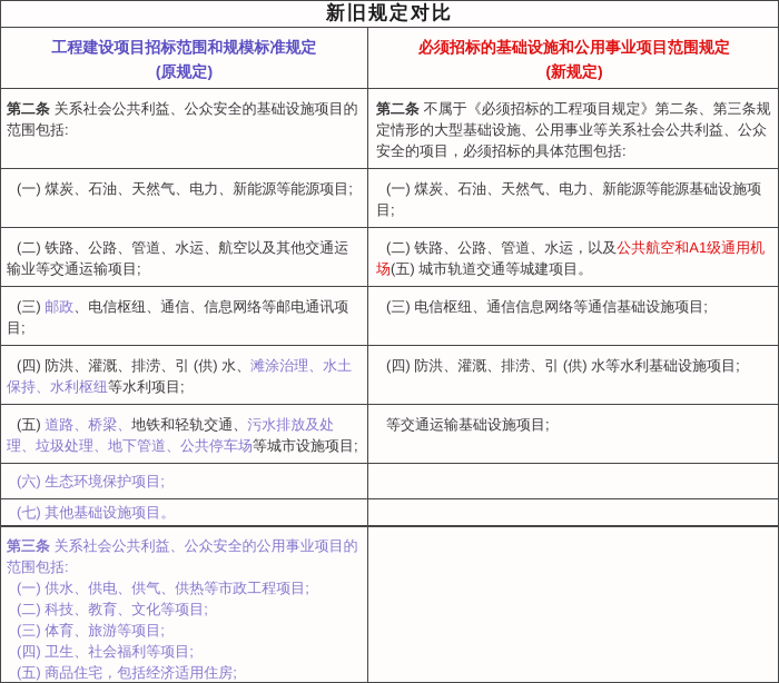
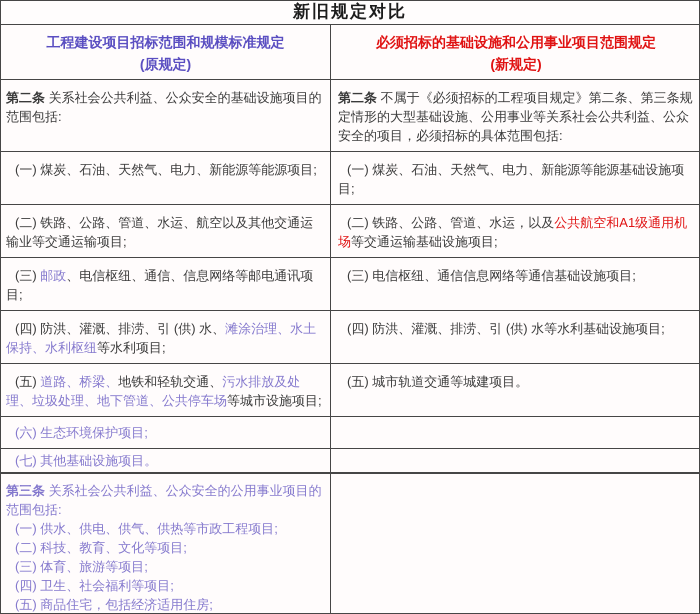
  新旧规定对比
  工程建设项目招标范围和规模标准规定
  (原规定)
  必须招标的基础设施和公用事业项目范围规定
  (新规定)
  第二条 关系社会公共利益、公众安全的基础设施项目的范围包括:
  第二条 不属于《必须招标的工程项目规定》第二条、第三条规定情形的大型基础设施、公用事业等关系社会公共利益、公众安全的项目，必须招标的具体范围包括:
  (一) 煤炭、石油、天然气、电力、新能源等能源项目;
  (一) 煤炭、石油、天然气、电力、新能源等能源基础设施项目;
  (二) 铁路、公路、管道、水运、航空以及其他交通运输业等交通运输项目;
- (二) 铁路、公路、管道、水运，以及公共航空和A1级通用机场(五) 城市轨道交通等城建项目。
+ (二) 铁路、公路、管道、水运，以及公共航空和A1级通用机场等交通运输基础设施项目;
  (三) 邮政、电信枢纽、通信、信息网络等邮电通讯项目;
  (三) 电信枢纽、通信信息网络等通信基础设施项目;
  (四) 防洪、灌溉、排涝、引 (供) 水、滩涂治理、水土保持、水利枢纽等水利项目;
  (四) 防洪、灌溉、排涝、引 (供) 水等水利基础设施项目;
  (五) 道路、桥梁、地铁和轻轨交通、污水排放及处理、垃圾处理、地下管道、公共停车场等城市设施项目;
- 等交通运输基础设施项目;
+ (五) 城市轨道交通等城建项目。
  (六) 生态环境保护项目;
  (七) 其他基础设施项目。
  第三条 关系社会公共利益、公众安全的公用事业项目的范围包括:
  (一) 供水、供电、供气、供热等市政工程项目;
  (二) 科技、教育、文化等项目;
  (三) 体育、旅游等项目;
  (四) 卫生、社会福利等项目;
  (五) 商品住宅，包括经济适用住房;
